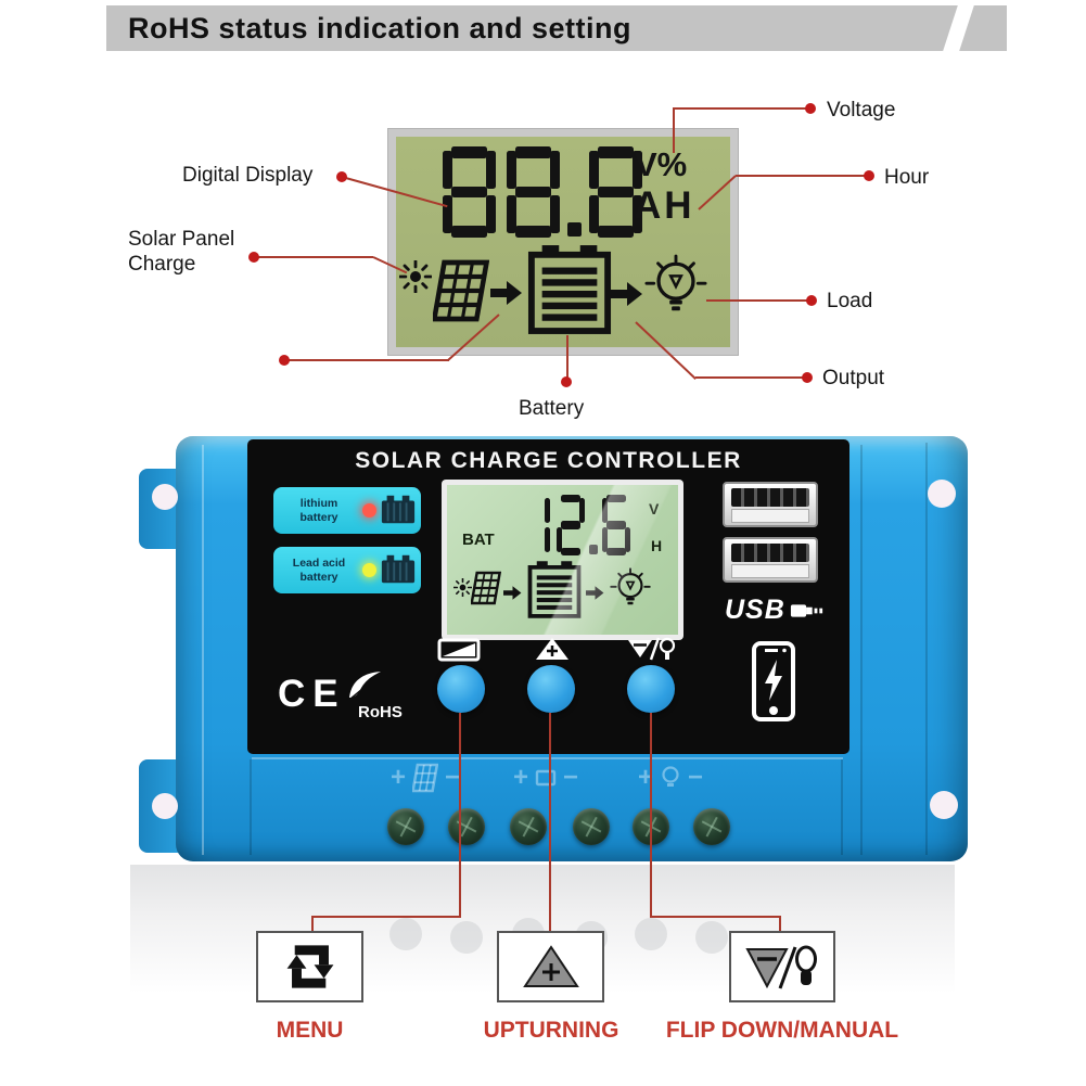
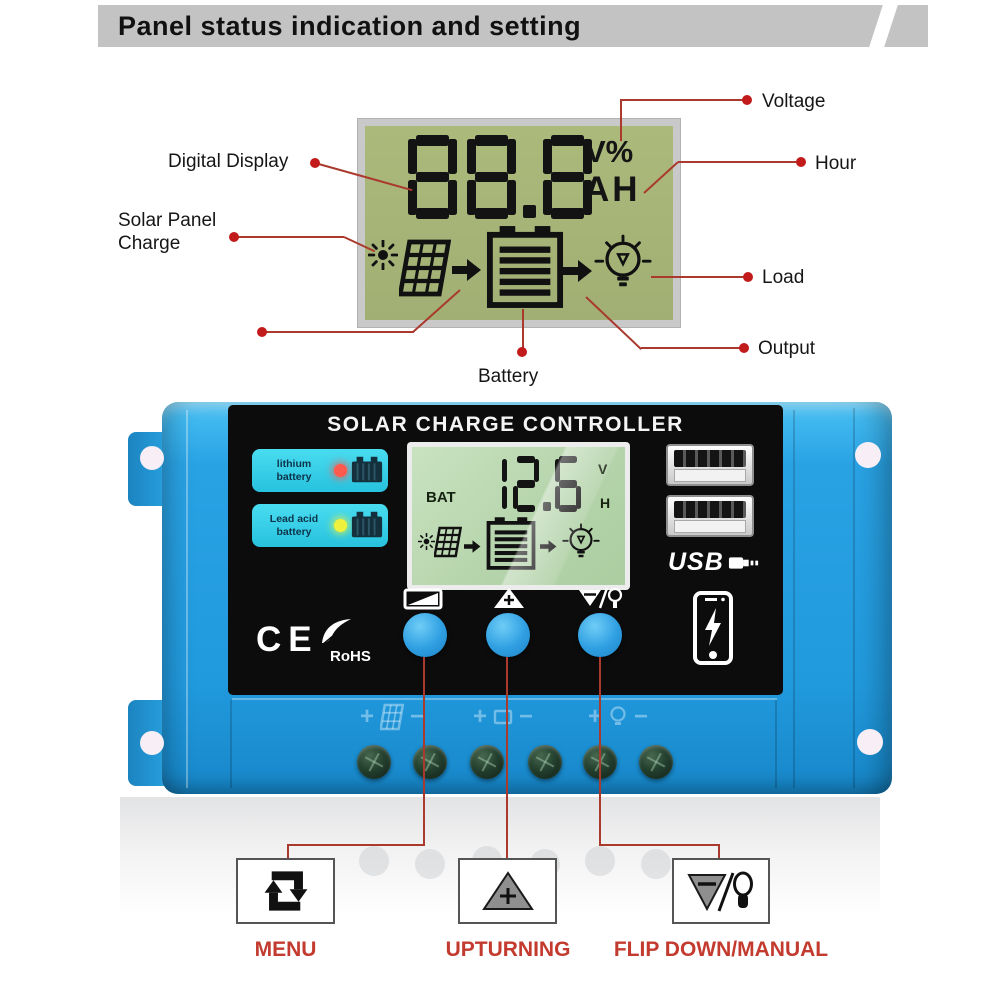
- RoHS status indication and setting
+ Panel status indication and setting
  V%
  AH
  Digital Display
  Solar Panel
  Charge
  Battery
  Voltage
  Hour
  Load
  Output
  SOLAR CHARGE CONTROLLER
  lithium
  battery
  Lead acid
  battery
  CE
  RoHS
  USB
  +
  −
  +
  −
  +
  −
  MENU
  UPTURNING
  FLIP DOWN/MANUAL
